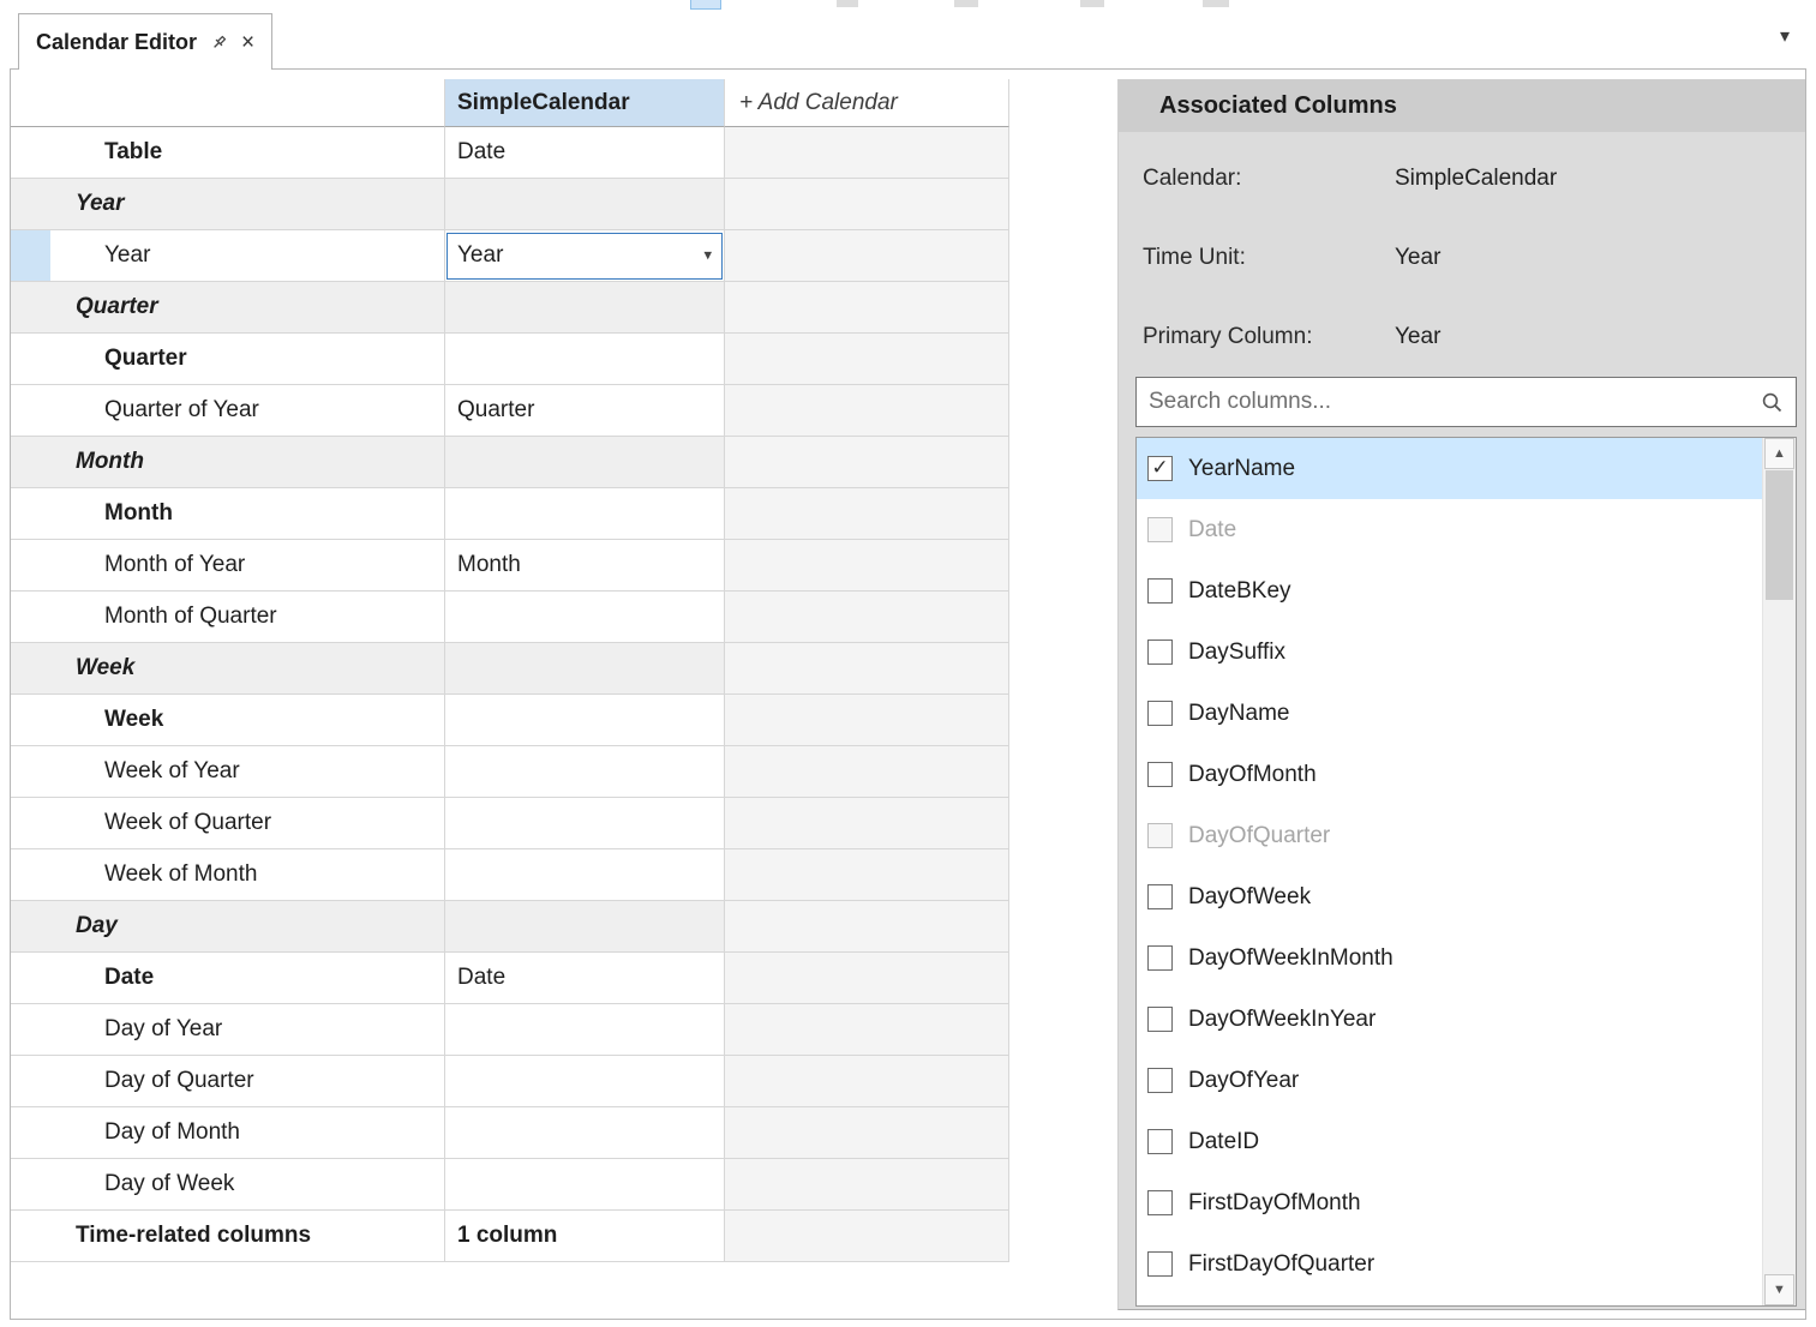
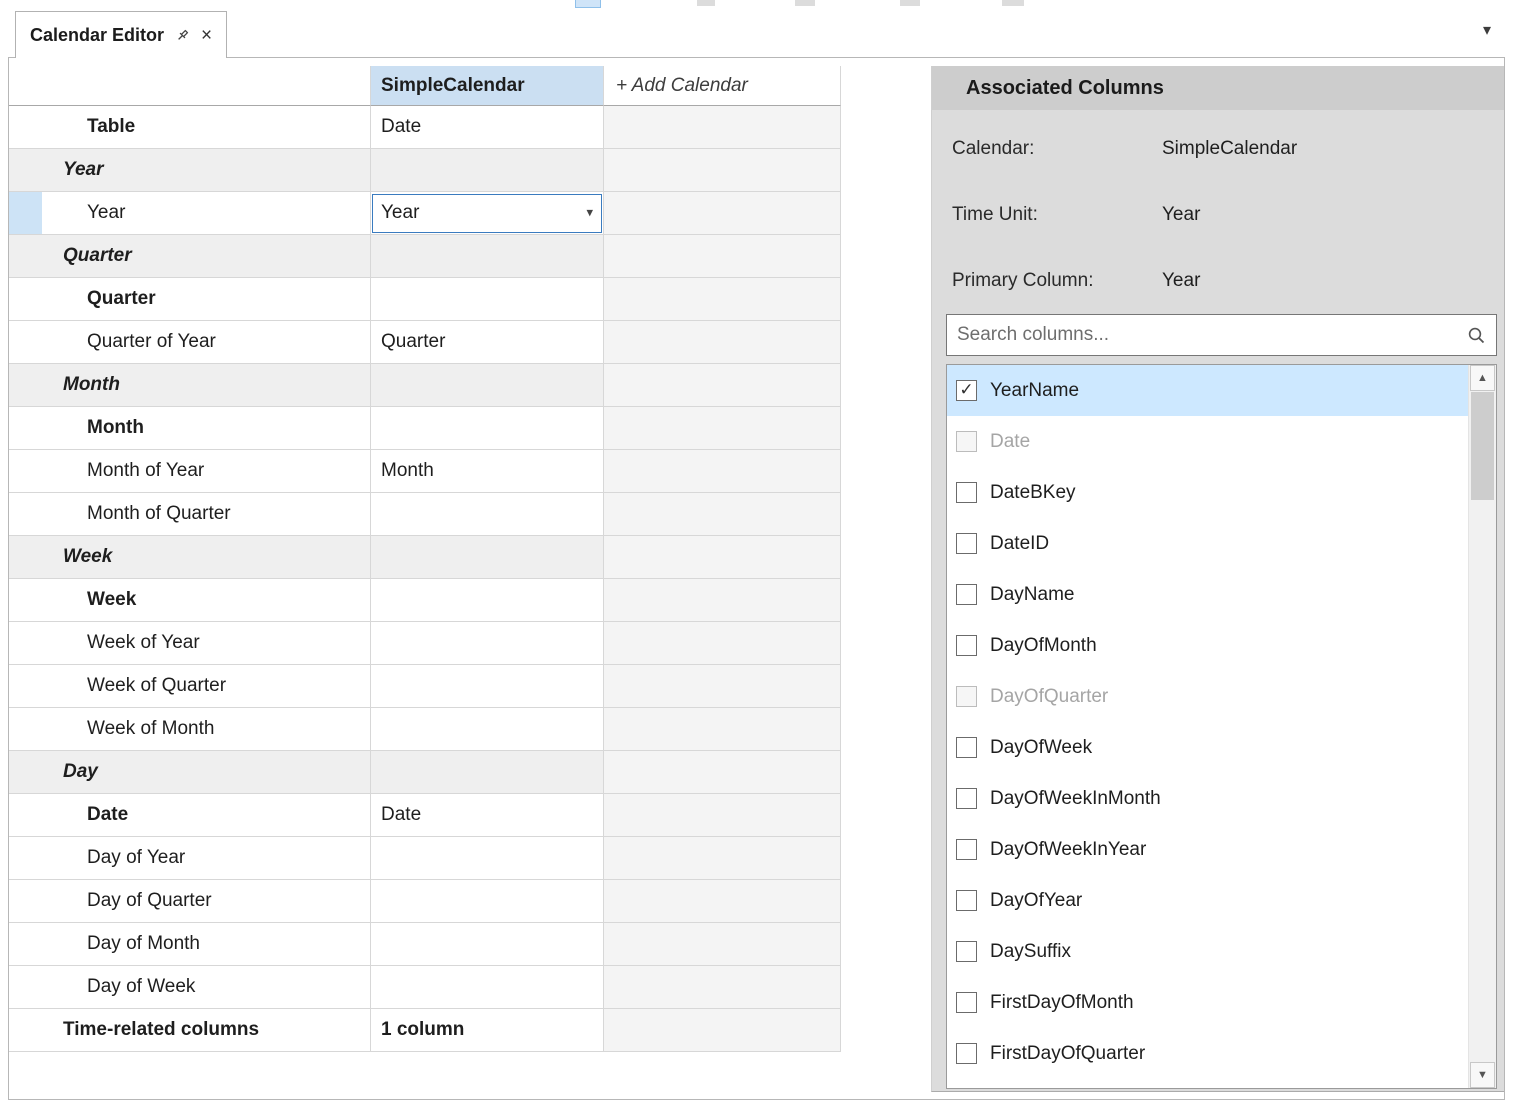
  ▾
  Calendar Editor
  ×
  SimpleCalendar
  + Add Calendar
  Table
  Date
  Year
  Year
  Year
  ▾
  Quarter
  Quarter
  Quarter of Year
  Quarter
  Month
  Month
  Month of Year
  Month
  Month of Quarter
  Week
  Week
  Week of Year
  Week of Quarter
  Week of Month
  Day
  Date
  Date
  Day of Year
  Day of Quarter
  Day of Month
  Day of Week
  Time-related columns
  1 column
  Associated Columns
  Calendar:
  SimpleCalendar
  Time Unit:
  Year
  Primary Column:
  Year
  Search columns...
  ✓
  YearName
  Date
  DateBKey
- DaySuffix
+ DateID
  DayName
  DayOfMonth
  DayOfQuarter
  DayOfWeek
  DayOfWeekInMonth
  DayOfWeekInYear
  DayOfYear
- DateID
+ DaySuffix
  FirstDayOfMonth
  FirstDayOfQuarter
  ▲
  ▼
